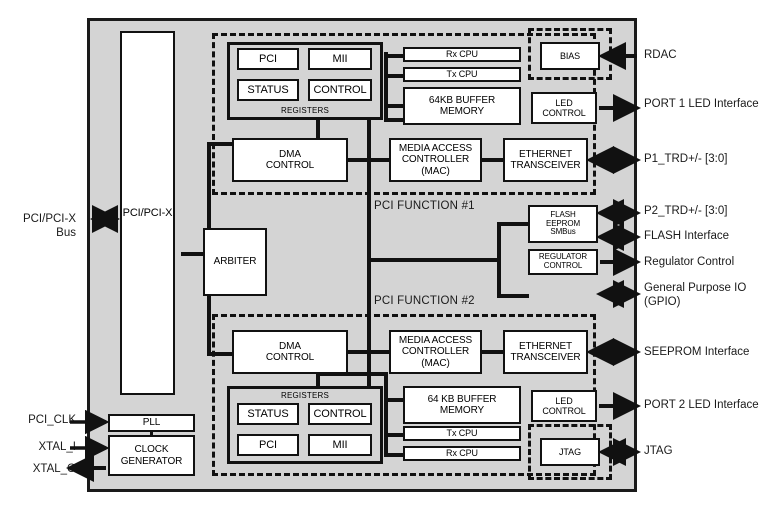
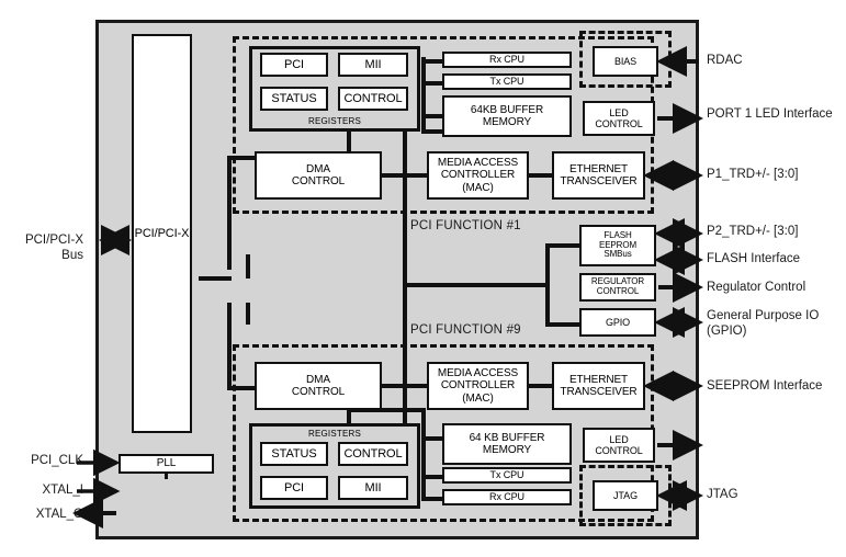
  PCI/PCI-X
- ARBITER
  PLL
- CLOCK
- GENERATOR
  REGISTERS
  PCI
  MII
  STATUS
  CONTROL
  Rx CPU
  Tx CPU
  64KB BUFFER
  MEMORY
  DMA
  CONTROL
  MEDIA ACCESS
  CONTROLLER (MAC)
  ETHERNET
  TRANSCEIVER
  BIAS
  LED
  CONTROL
  PCI FUNCTION #1
- PCI FUNCTION #2
+ PCI FUNCTION #9
  FLASH
  EEPROM
  SMBus
  REGULATOR
  CONTROL
+ GPIO
  DMA
  CONTROL
  MEDIA ACCESS
  CONTROLLER (MAC)
  ETHERNET
  TRANSCEIVER
  REGISTERS
  STATUS
  CONTROL
  PCI
  MII
  64 KB BUFFER
  MEMORY
  Tx CPU
  Rx CPU
  LED
  CONTROL
  JTAG
  PCI/PCI-X
  Bus
  PCI_CLK
  XTAL_
  XTAL_
  RDAC
  PORT 1 LED Interface
  P1_TRD+/- [3:0]
  P2_TRD+/- [3:0]
  FLASH Interface
  Regulator Control
  General Purpose IO
  (GPIO)
  SEEPROM Interface
- PORT 2 LED Interface
  JTAG
